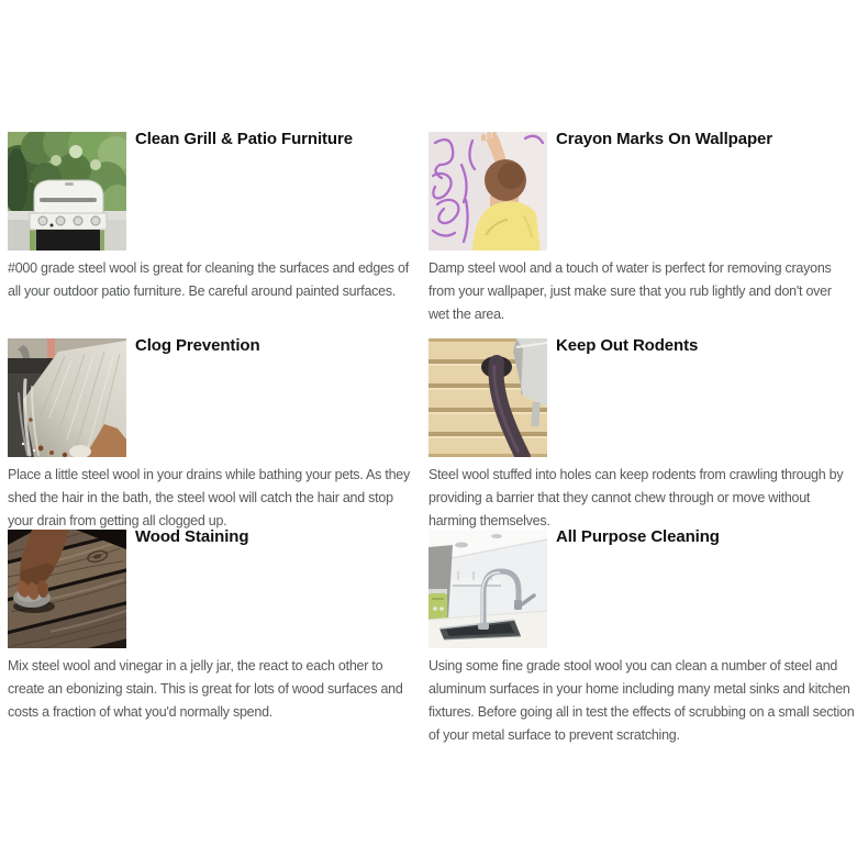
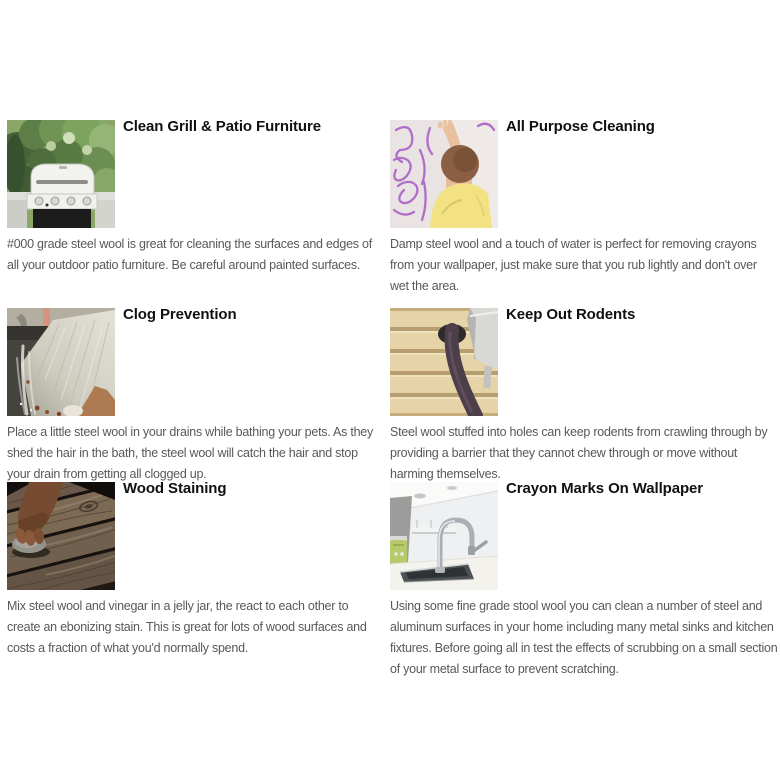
  Clean Grill & Patio Furniture
  #000 grade steel wool is great for cleaning the surfaces and edges of all your outdoor patio furniture. Be careful around painted surfaces.
- Crayon Marks On Wallpaper
+ All Purpose Cleaning
  Damp steel wool and a touch of water is perfect for removing crayons from your wallpaper, just make sure that you rub lightly and don't over wet the area.
  Clog Prevention
  Place a little steel wool in your drains while bathing your pets. As they shed the hair in the bath, the steel wool will catch the hair and stop your drain from getting all clogged up.
  Keep Out Rodents
  Steel wool stuffed into holes can keep rodents from crawling through by providing a barrier that they cannot chew through or move without harming themselves.
  Wood Staining
  Mix steel wool and vinegar in a jelly jar, the react to each other to create an ebonizing stain. This is great for lots of wood surfaces and costs a fraction of what you'd normally spend.
- All Purpose Cleaning
+ Crayon Marks On Wallpaper
  Using some fine grade stool wool you can clean a number of steel and aluminum surfaces in your home including many metal sinks and kitchen fixtures. Before going all in test the effects of scrubbing on a small section of your metal surface to prevent scratching.
